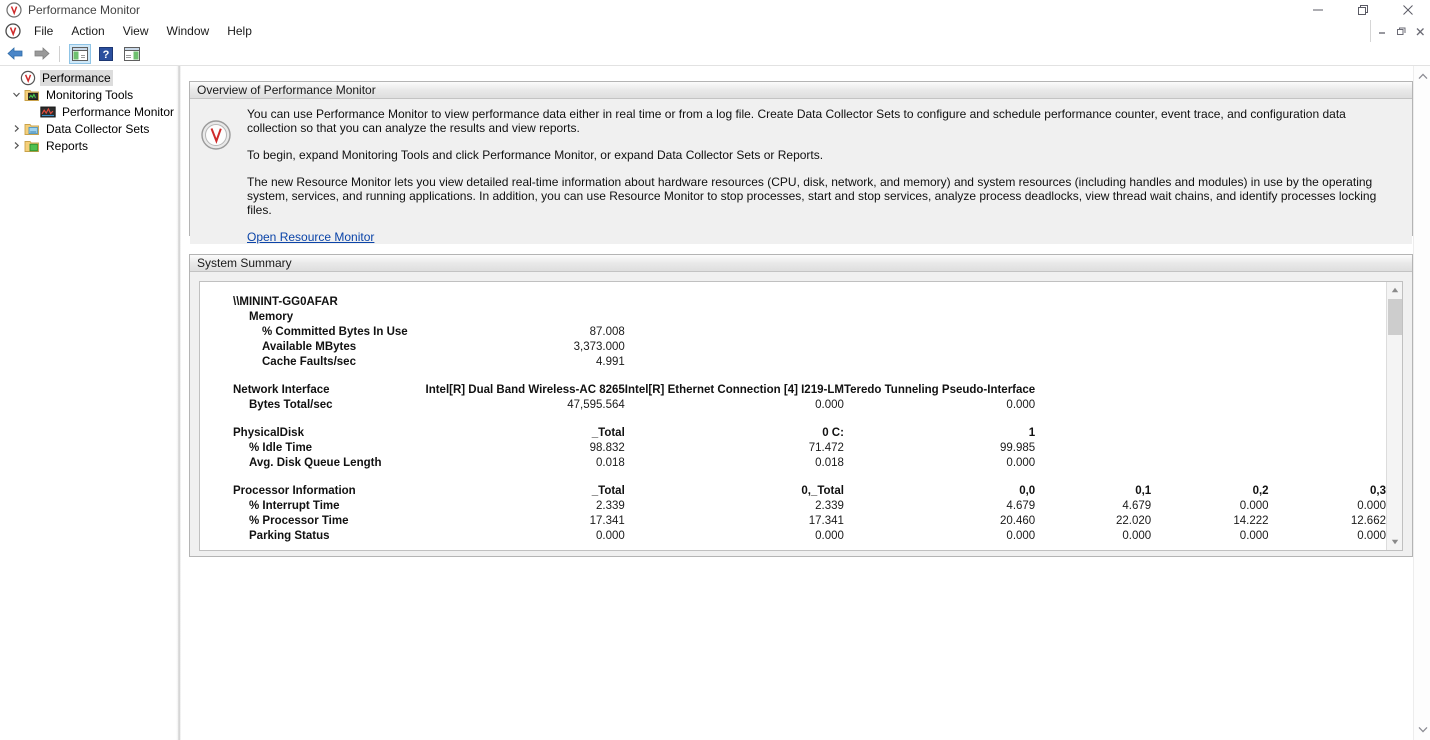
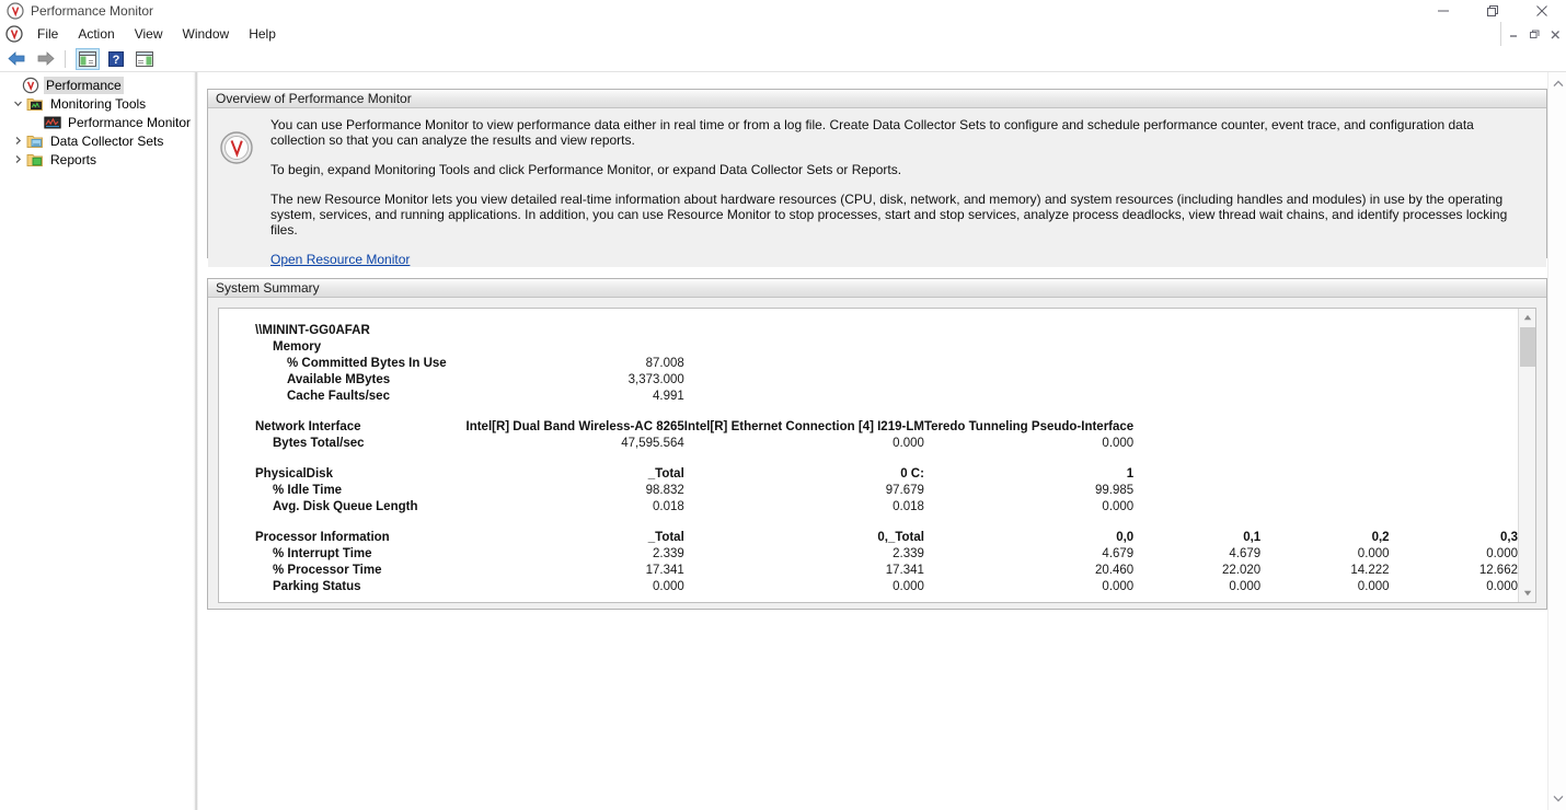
  Performance Monitor
  File
  Action
  View
  Window
  Help
  ?
  Performance
  Monitoring Tools
  Performance Monitor
  Data Collector Sets
  Reports
  Overview of Performance Monitor
  You can use Performance Monitor to view performance data either in real time or from a log file. Create Data Collector Sets to configure and schedule performance counter, event trace, and configuration data collection so that you can analyze the results and view reports.
  To begin, expand Monitoring Tools and click Performance Monitor, or expand Data Collector Sets or Reports.
  The new Resource Monitor lets you view detailed real-time information about hardware resources (CPU, disk, network, and memory) and system resources (including handles and modules) in use by the operating system, services, and running applications. In addition, you can use Resource Monitor to stop processes, start and stop services, analyze process deadlocks, view thread wait chains, and identify processes locking files.
  Open Resource Monitor
  System Summary
  \\MININT-GG0AFAR
  Memory
  % Committed Bytes In Use	87.008
  Available MBytes	3,373.000
  Cache Faults/sec	4.991
  Network Interface	Intel[R] Dual Band Wireless-AC 8265	Intel[R] Ethernet Connection [4] I219-LM	Teredo Tunneling Pseudo-Interface
  Bytes Total/sec	47,595.564	0.000	0.000
  PhysicalDisk	_Total	0 C:	1
- % Idle Time	98.832	71.472	99.985
+ % Idle Time	98.832	97.679	99.985
  Avg. Disk Queue Length	0.018	0.018	0.000
  Processor Information	_Total	0,_Total	0,0	0,1	0,2	0,3
  % Interrupt Time	2.339	2.339	4.679	4.679	0.000	0.000
  % Processor Time	17.341	17.341	20.460	22.020	14.222	12.662
  Parking Status	0.000	0.000	0.000	0.000	0.000	0.000
